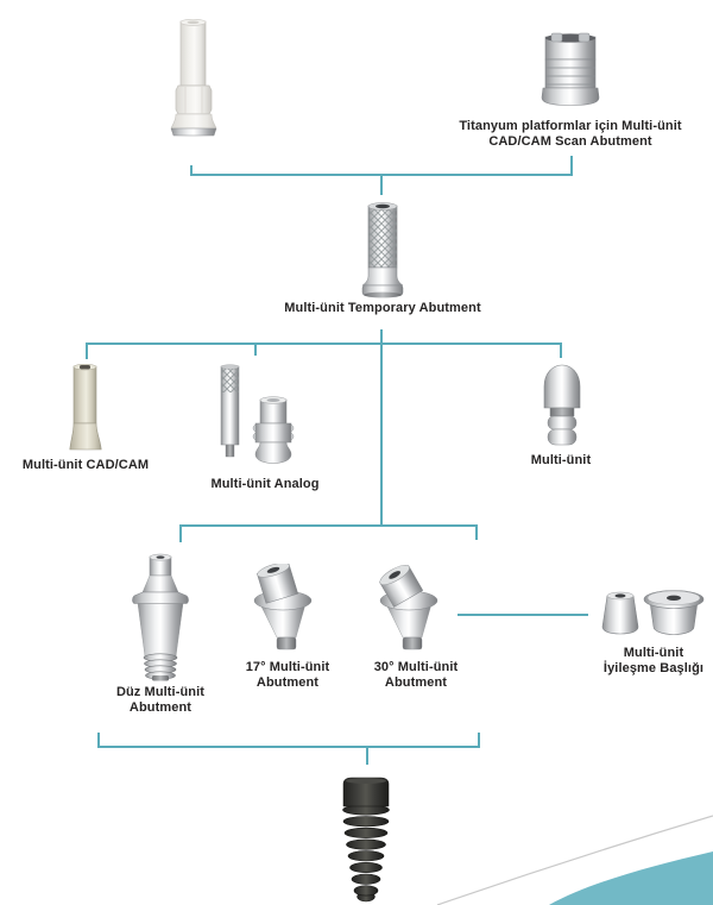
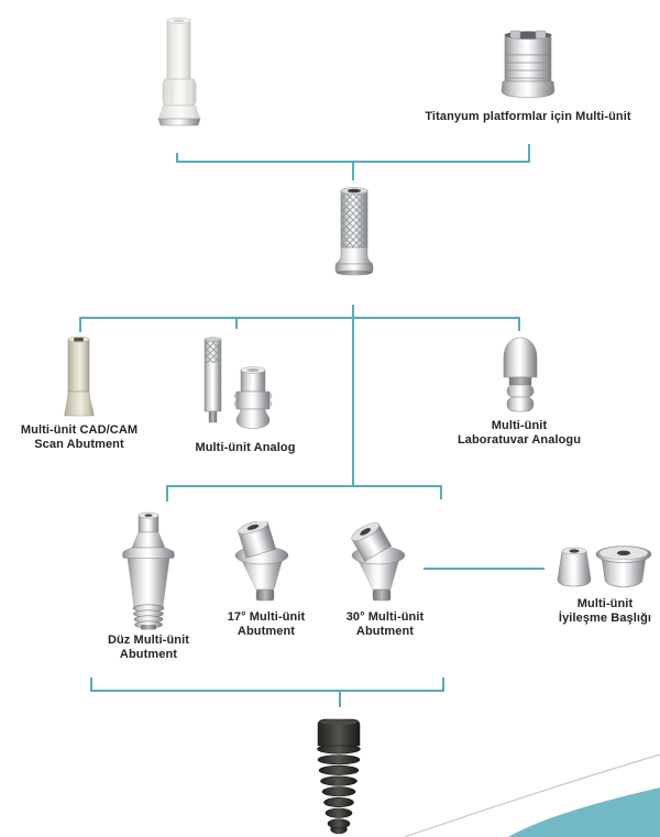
  Titanyum platformlar için Multi-ünit
- CAD/CAM Scan Abutment
- Multi-ünit Temporary Abutment
  Multi-ünit CAD/CAM
+ Scan Abutment
  Multi-ünit Analog
  Multi-ünit
+ Laboratuvar Analogu
  Düz Multi-ünit
  Abutment
  17° Multi-ünit
  Abutment
  30° Multi-ünit
  Abutment
  Multi-ünit
  İyileşme Başlığı
